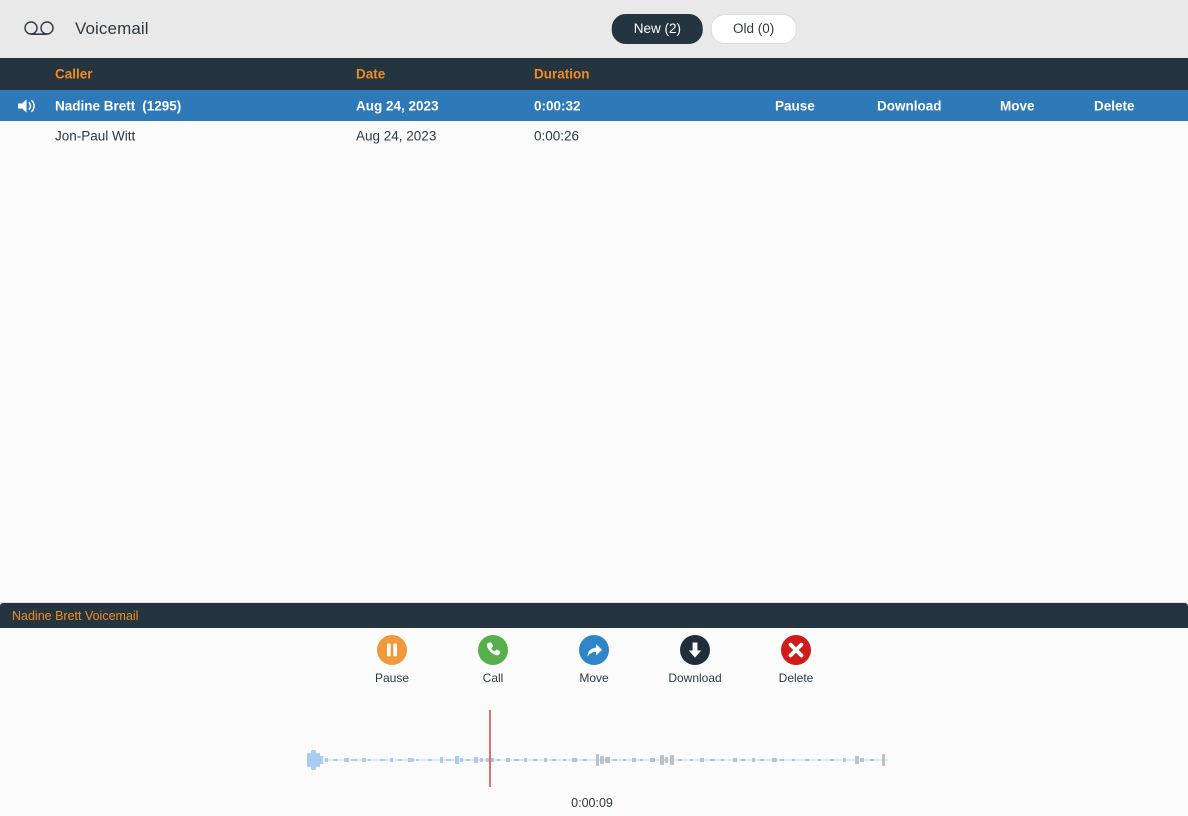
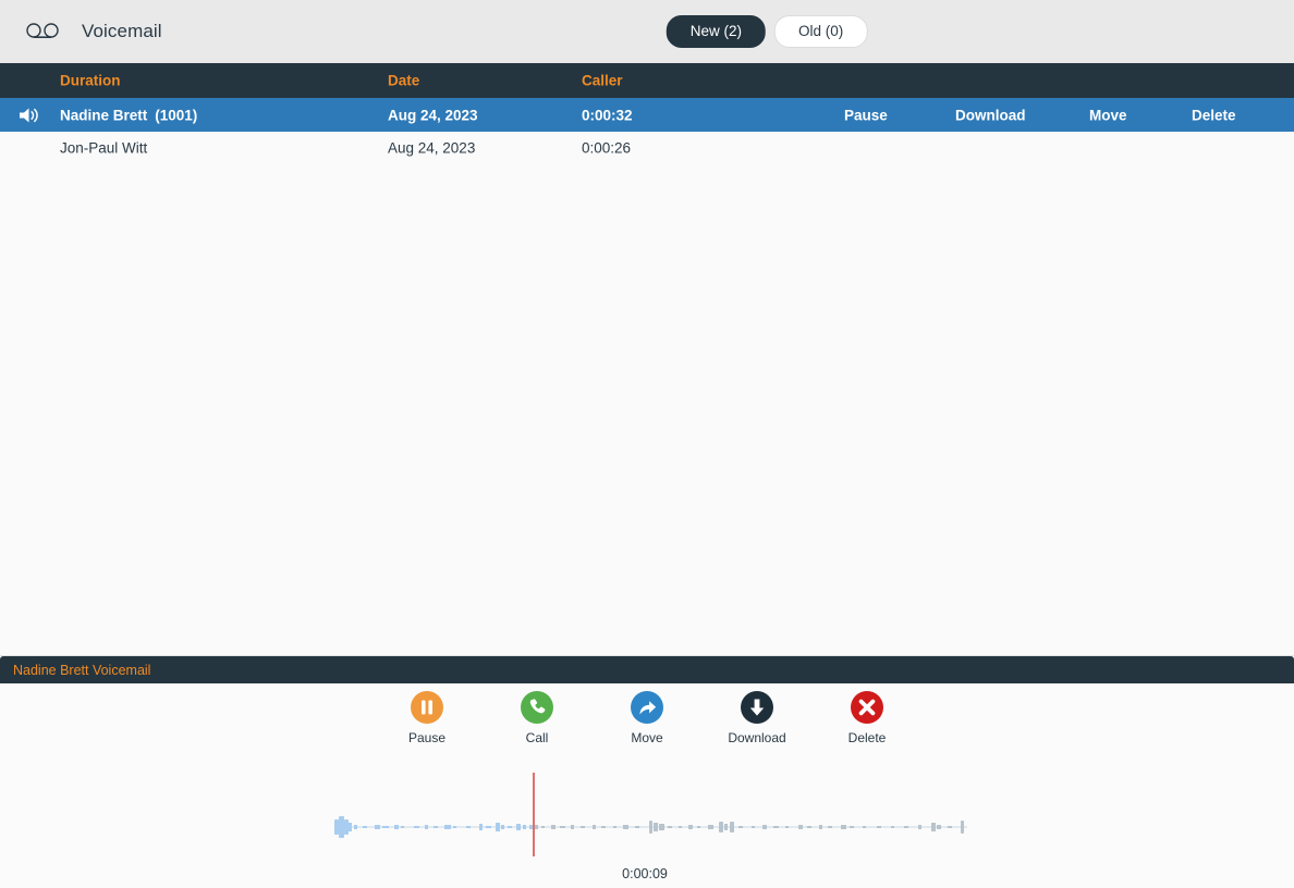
  Voicemail
  New (2)
  Old (0)
- Caller
+ Duration
  Date
- Duration
+ Caller
- Nadine Brett (1295)
+ Nadine Brett (1001)
  Aug 24, 2023
  0:00:32
  Pause
  Download
  Move
  Delete
  Jon-Paul Witt
  Aug 24, 2023
  0:00:26
  Nadine Brett Voicemail
  Pause
  Call
  Move
  Download
  Delete
  0:00:09
